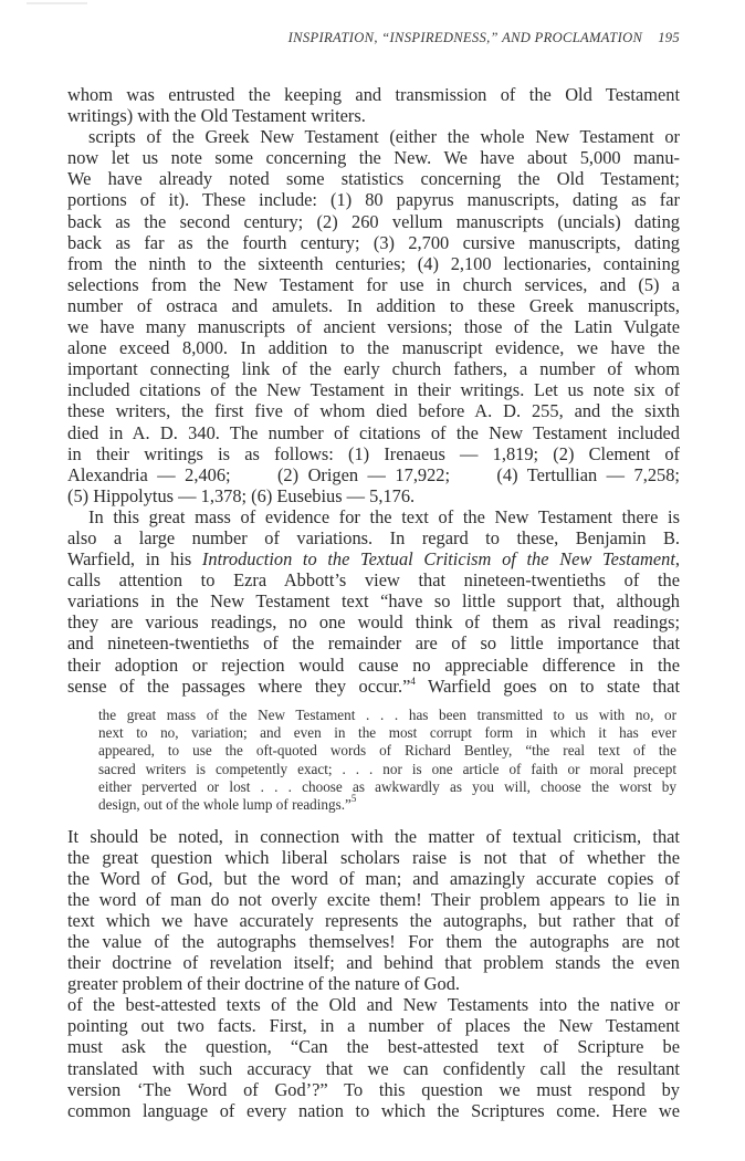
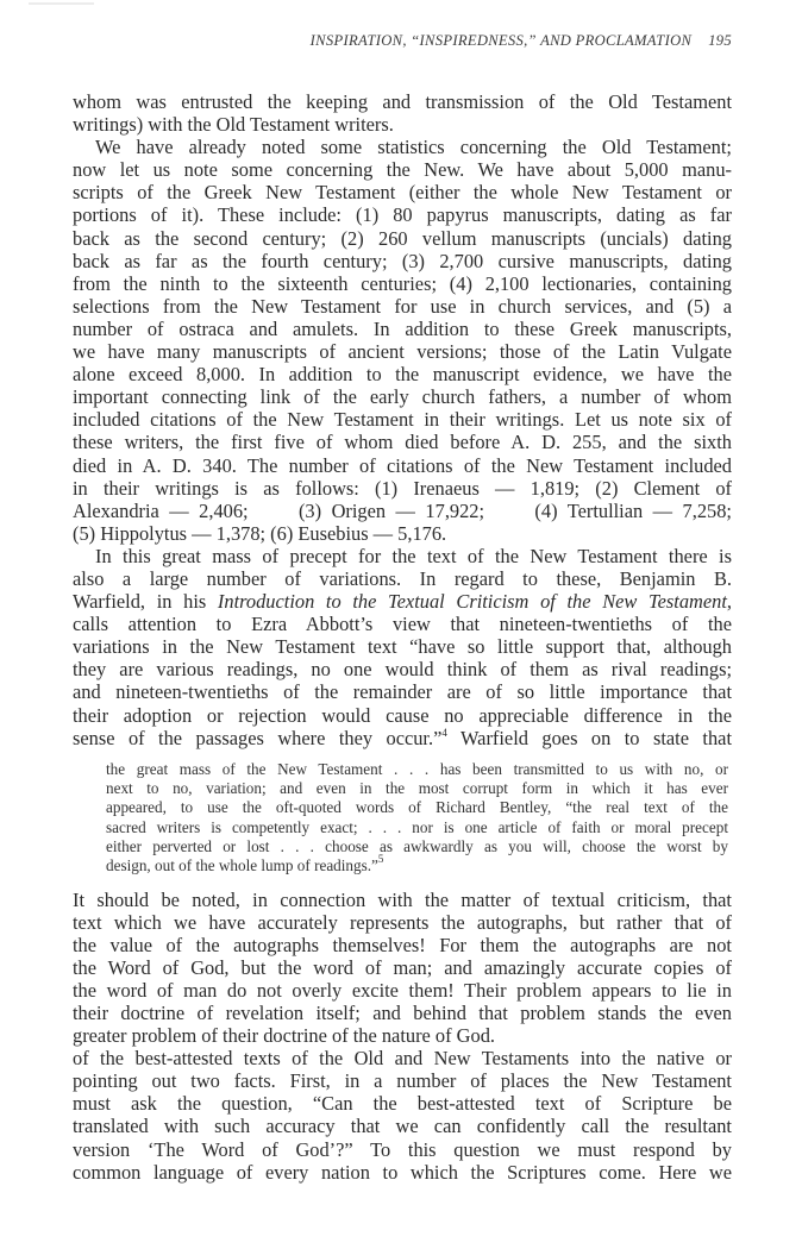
  INSPIRATION, “INSPIREDNESS,” AND PROCLAMATION 195
  whom was entrusted the keeping and transmission of the Old Testament
  writings) with the Old Testament writers.
- scripts of the Greek New Testament (either the whole New Testament or
+ We have already noted some statistics concerning the Old Testament;
  now let us note some concerning the New. We have about 5,000 manu-
- We have already noted some statistics concerning the Old Testament;
+ scripts of the Greek New Testament (either the whole New Testament or
  portions of it). These include: (1) 80 papyrus manuscripts, dating as far
  back as the second century; (2) 260 vellum manuscripts (uncials) dating
  back as far as the fourth century; (3) 2,700 cursive manuscripts, dating
  from the ninth to the sixteenth centuries; (4) 2,100 lectionaries, containing
  selections from the New Testament for use in church services, and (5) a
  number of ostraca and amulets. In addition to these Greek manuscripts,
  we have many manuscripts of ancient versions; those of the Latin Vulgate
  alone exceed 8,000. In addition to the manuscript evidence, we have the
  important connecting link of the early church fathers, a number of whom
  included citations of the New Testament in their writings. Let us note six of
  these writers, the first five of whom died before A. D. 255, and the sixth
  died in A. D. 340. The number of citations of the New Testament included
  in their writings is as follows: (1) Irenaeus — 1,819; (2) Clement of
- Alexandria — 2,406; (2) Origen — 17,922; (4) Tertullian — 7,258;
+ Alexandria — 2,406; (3) Origen — 17,922; (4) Tertullian — 7,258;
  (5) Hippolytus — 1,378; (6) Eusebius — 5,176.
- In this great mass of evidence for the text of the New Testament there is
+ In this great mass of precept for the text of the New Testament there is
  also a large number of variations. In regard to these, Benjamin B.
  Warfield, in his Introduction to the Textual Criticism of the New Testament,
  calls attention to Ezra Abbott’s view that nineteen-twentieths of the
  variations in the New Testament text “have so little support that, although
  they are various readings, no one would think of them as rival readings;
  and nineteen-twentieths of the remainder are of so little importance that
  their adoption or rejection would cause no appreciable difference in the
  sense of the passages where they occur.”4 Warfield goes on to state that
  the great mass of the New Testament . . . has been transmitted to us with no, or
  next to no, variation; and even in the most corrupt form in which it has ever
  appeared, to use the oft-quoted words of Richard Bentley, “the real text of the
  sacred writers is competently exact; . . . nor is one article of faith or moral precept
  either perverted or lost . . . choose as awkwardly as you will, choose the worst by
  design, out of the whole lump of readings.”5
  It should be noted, in connection with the matter of textual criticism, that
- the great question which liberal scholars raise is not that of whether the
- the Word of God, but the word of man; and amazingly accurate copies of
+ text which we have accurately represents the autographs, but rather that of
- the word of man do not overly excite them! Their problem appears to lie in
+ the value of the autographs themselves! For them the autographs are not
- text which we have accurately represents the autographs, but rather that of
+ the Word of God, but the word of man; and amazingly accurate copies of
- the value of the autographs themselves! For them the autographs are not
+ the word of man do not overly excite them! Their problem appears to lie in
  their doctrine of revelation itself; and behind that problem stands the even
  greater problem of their doctrine of the nature of God.
  of the best-attested texts of the Old and New Testaments into the native or
  pointing out two facts. First, in a number of places the New Testament
  must ask the question, “Can the best-attested text of Scripture be
  translated with such accuracy that we can confidently call the resultant
  version ‘The Word of God’?” To this question we must respond by
  common language of every nation to which the Scriptures come. Here we
